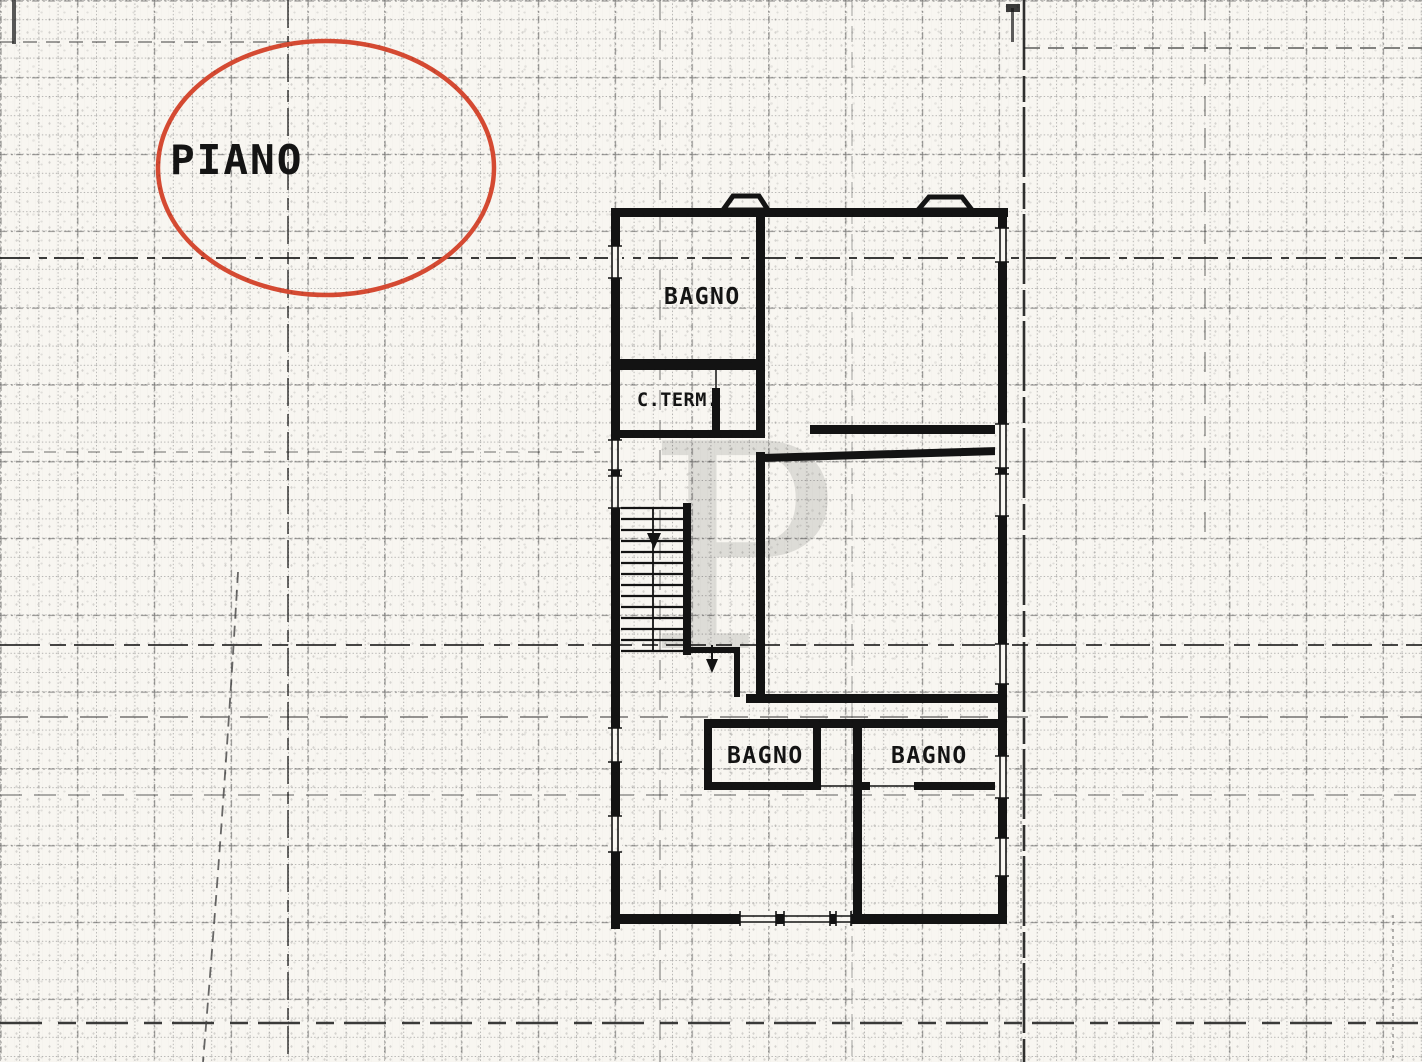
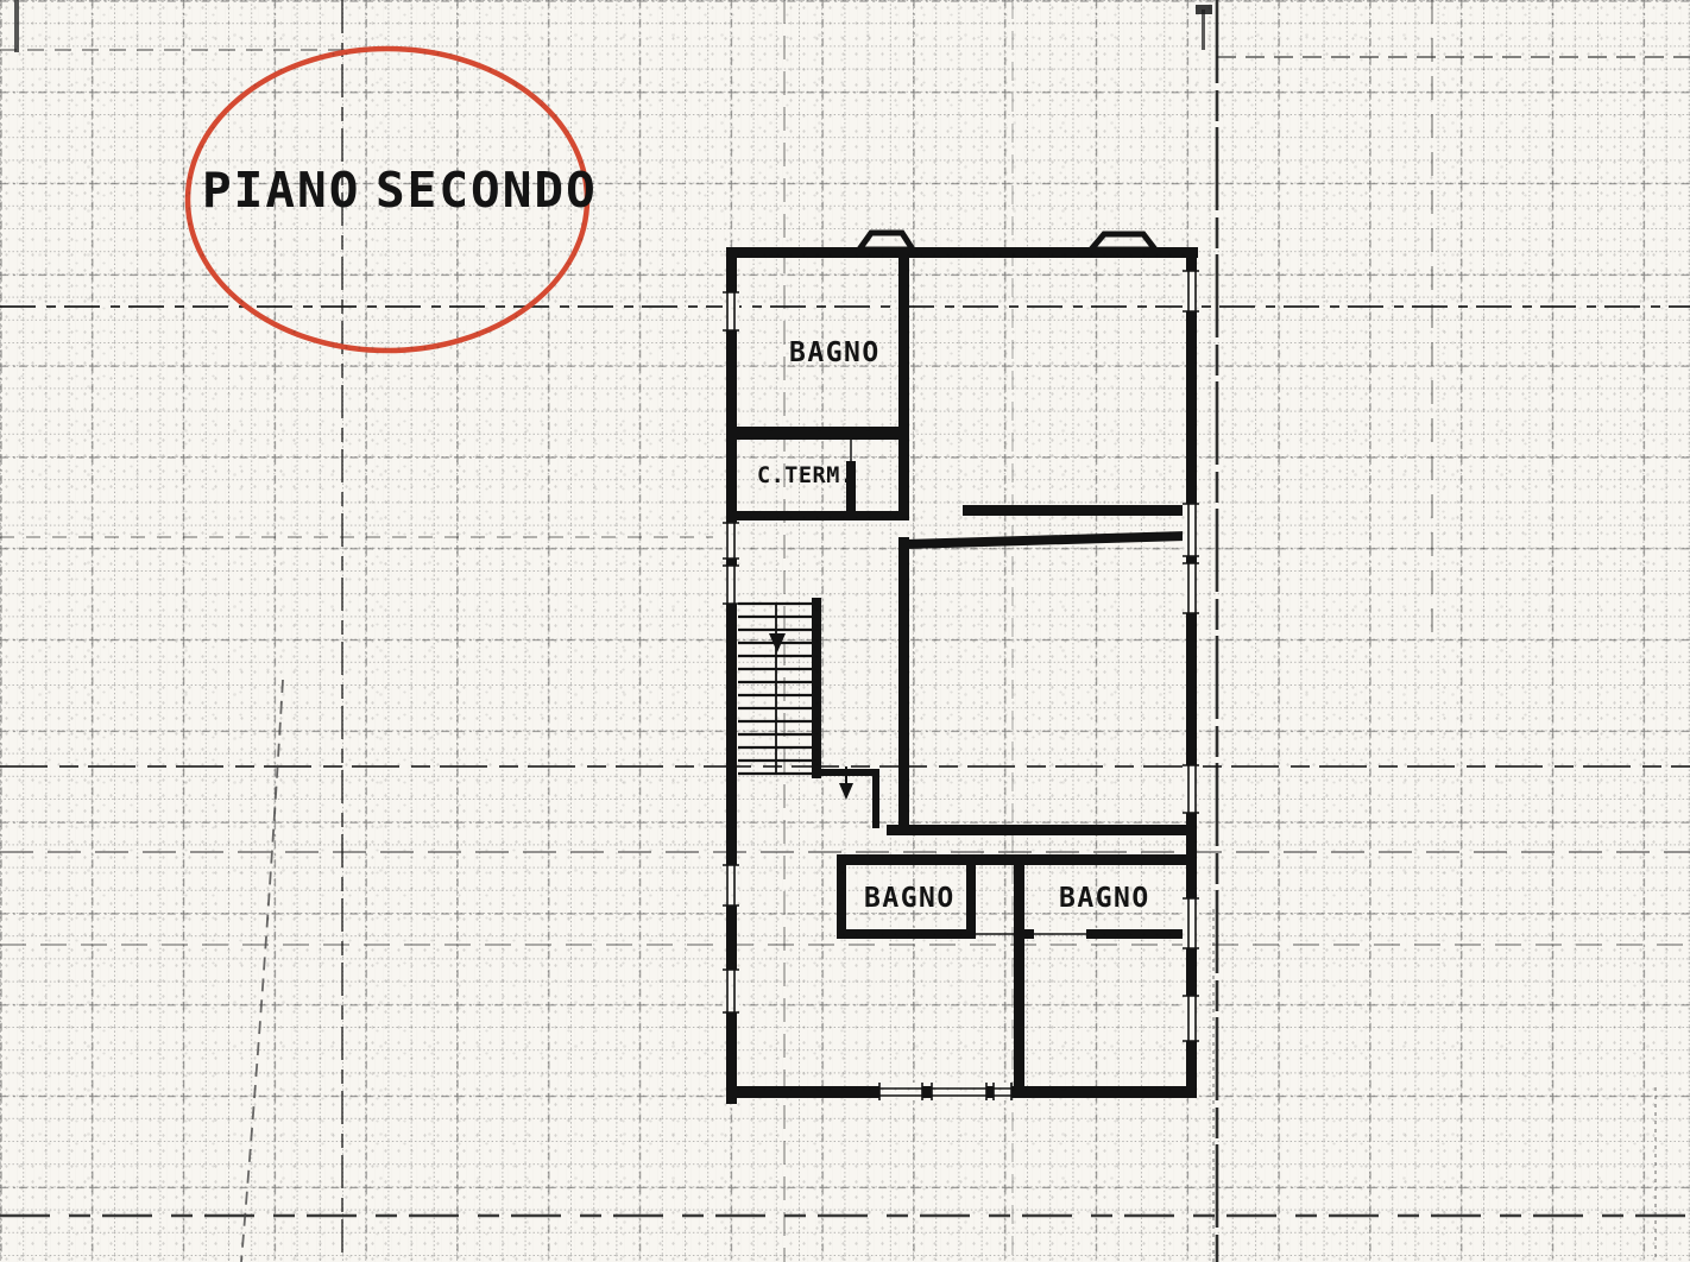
- P
  BAGNO
  C.TERM.
  BAGNO
  BAGNO
  PIANO
+ SECONDO
